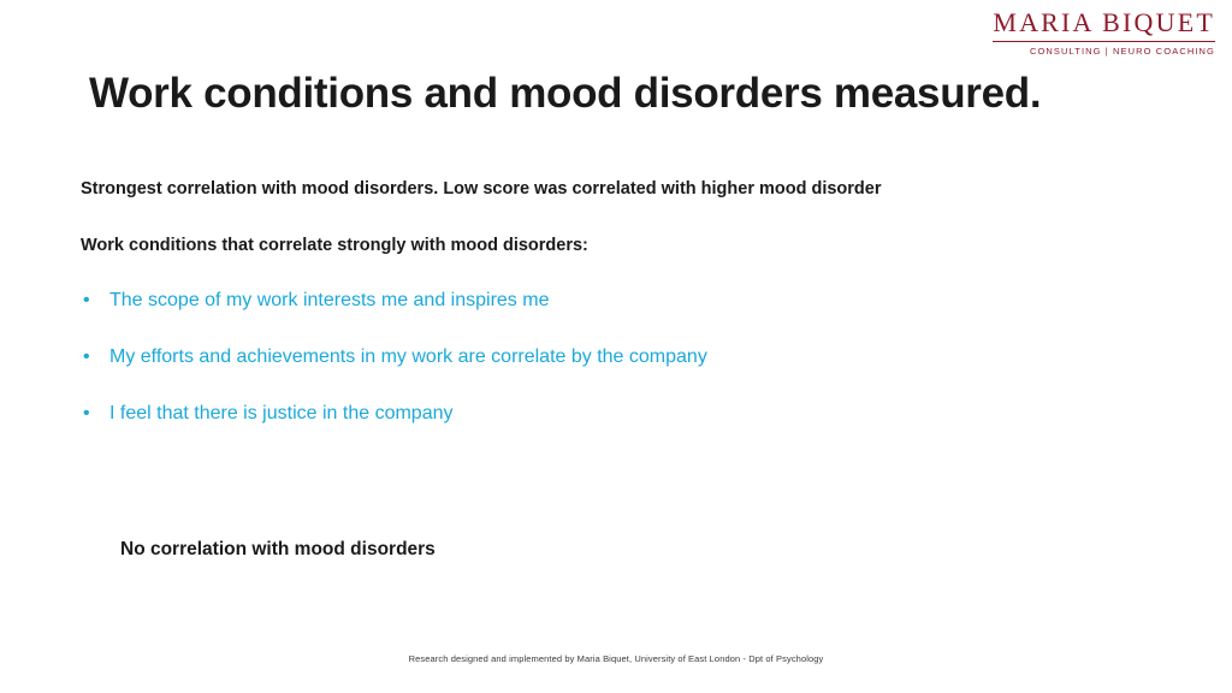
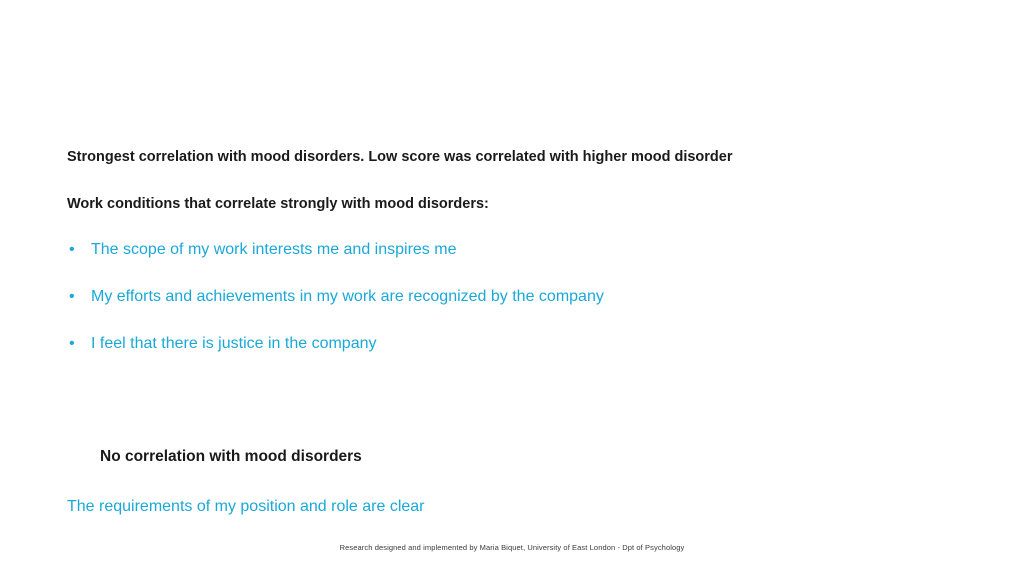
- MARIA BIQUET
- CONSULTING | NEURO COACHING
- Work conditions and mood disorders measured.
  Strongest correlation with mood disorders. Low score was correlated with higher mood disorder
  Work conditions that correlate strongly with mood disorders:
  •
  The scope of my work interests me and inspires me
  •
- My efforts and achievements in my work are correlate by the company
+ My efforts and achievements in my work are recognized by the company
  •
  I feel that there is justice in the company
  No correlation with mood disorders
+ The requirements of my position and role are clear
  Research designed and implemented by Maria Biquet, University of East London - Dpt of Psychology
